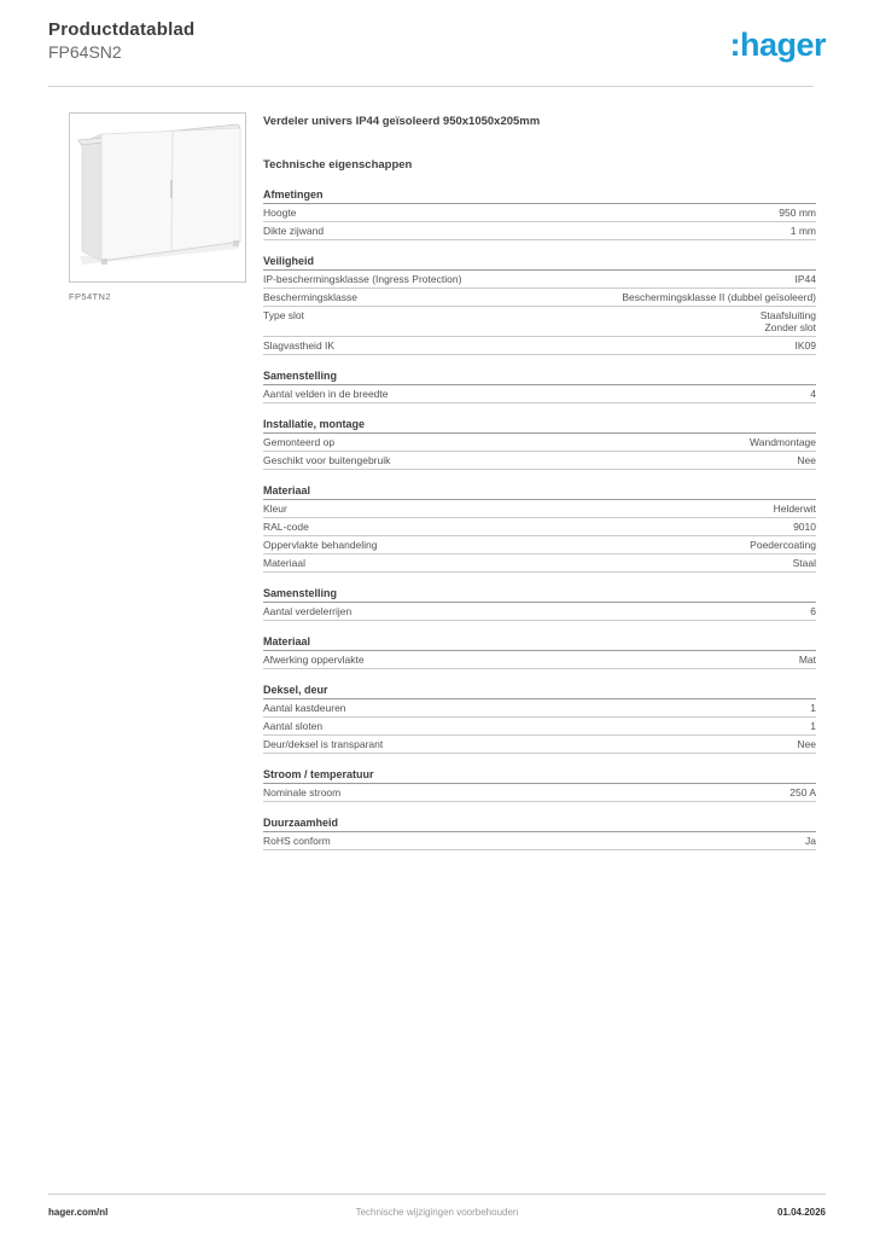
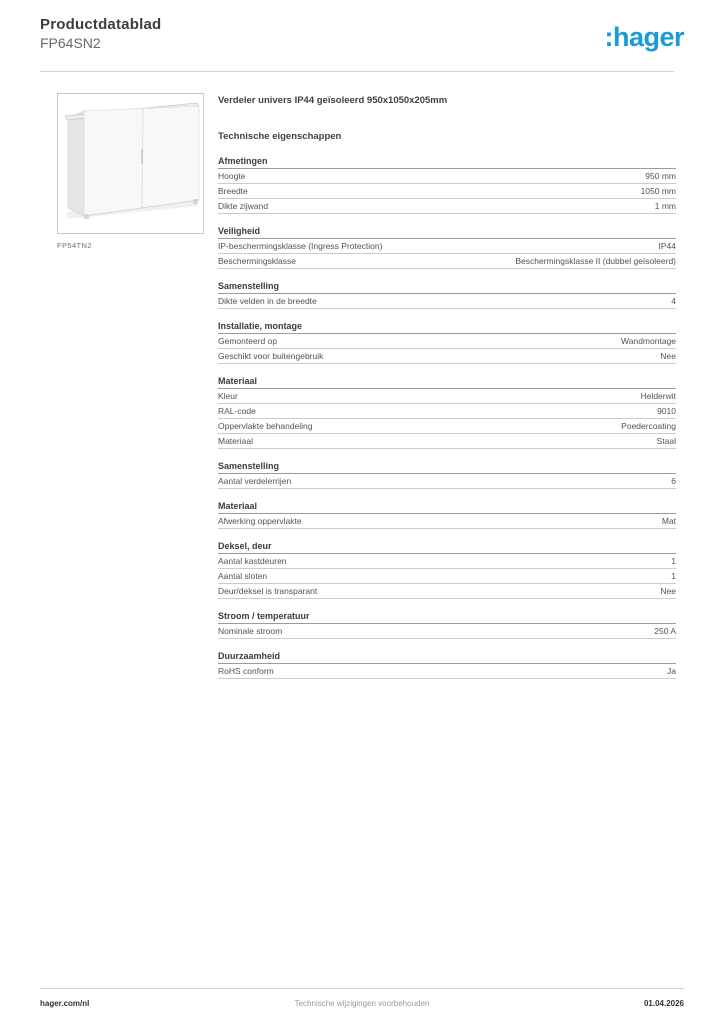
  Productdatablad
  FP64SN2
  :hager
  FP54TN2
  Verdeler univers IP44 geïsoleerd 950x1050x205mm
  Technische eigenschappen
  Afmetingen
  Hoogte
  950 mm
+ Breedte
+ 1050 mm
  Dikte zijwand
  1 mm
  Veiligheid
  IP-beschermingsklasse (Ingress Protection)
  IP44
  Beschermingsklasse
  Beschermingsklasse II (dubbel geïsoleerd)
- Type slot
- Staafsluiting
- Zonder slot
- Slagvastheid IK
- IK09
  Samenstelling
- Aantal velden in de breedte
+ Dikte velden in de breedte
  4
  Installatie, montage
  Gemonteerd op
  Wandmontage
  Geschikt voor buitengebruik
  Nee
  Materiaal
  Kleur
  Helderwit
  RAL-code
  9010
  Oppervlakte behandeling
  Poedercoating
  Materiaal
  Staal
  Samenstelling
  Aantal verdelerrijen
  6
  Materiaal
  Afwerking oppervlakte
  Mat
  Deksel, deur
  Aantal kastdeuren
  1
  Aantal sloten
  1
  Deur/deksel is transparant
  Nee
  Stroom / temperatuur
  Nominale stroom
  250 A
  Duurzaamheid
  RoHS conform
  Ja
  Technische wijzigingen voorbehouden
  hager.com/nl
  01.04.2026
